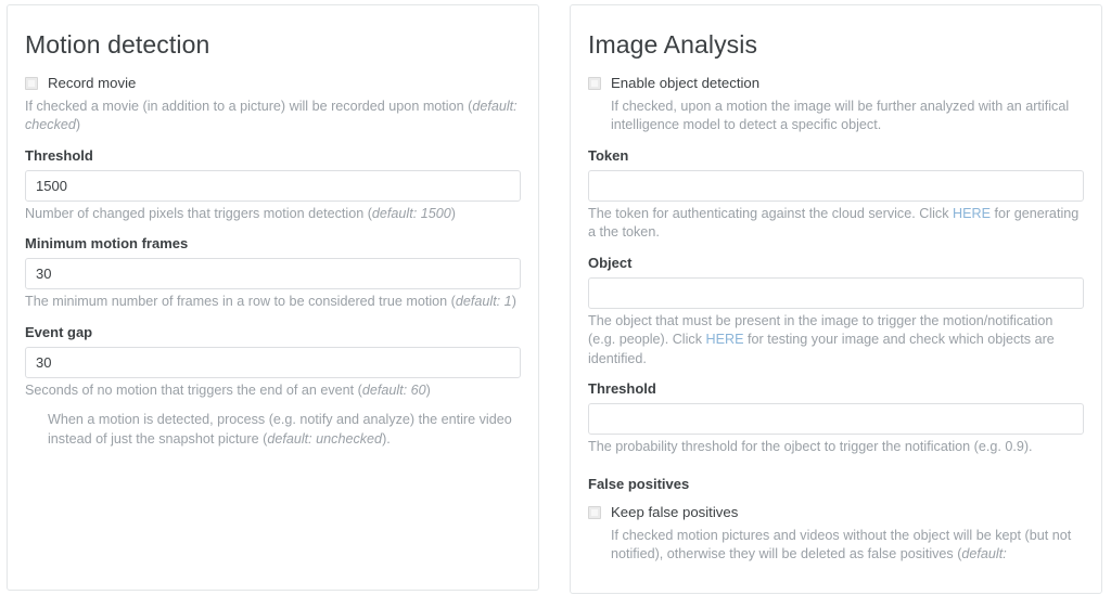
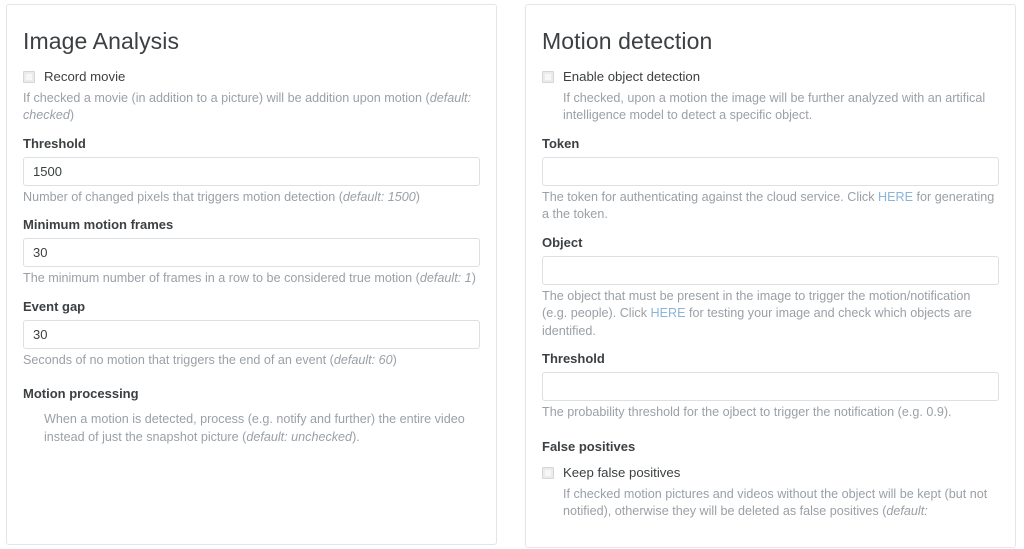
- Motion detection
+ Image Analysis
  Record movie
- If checked a movie (in addition to a picture) will be recorded upon motion (default: checked)
+ If checked a movie (in addition to a picture) will be addition upon motion (default: checked)
  Threshold
  1500
  Number of changed pixels that triggers motion detection (default: 1500)
  Minimum motion frames
  30
  The minimum number of frames in a row to be considered true motion (default: 1)
  Event gap
  30
  Seconds of no motion that triggers the end of an event (default: 60)
+ Motion processing
- When a motion is detected, process (e.g. notify and analyze) the entire video instead of just the snapshot picture (default: unchecked).
+ When a motion is detected, process (e.g. notify and further) the entire video instead of just the snapshot picture (default: unchecked).
- Image Analysis
+ Motion detection
  Enable object detection
  If checked, upon a motion the image will be further analyzed with an artifical intelligence model to detect a specific object.
  Token
  The token for authenticating against the cloud service. Click HERE for generating a the token.
  Object
  The object that must be present in the image to trigger the motion/notification (e.g. people). Click HERE for testing your image and check which objects are identified.
  Threshold
  The probability threshold for the ojbect to trigger the notification (e.g. 0.9).
  False positives
  Keep false positives
  If checked motion pictures and videos without the object will be kept (but not notified), otherwise they will be deleted as false positives (default:
